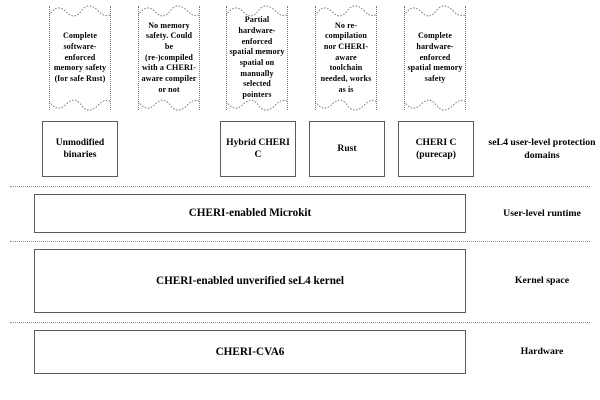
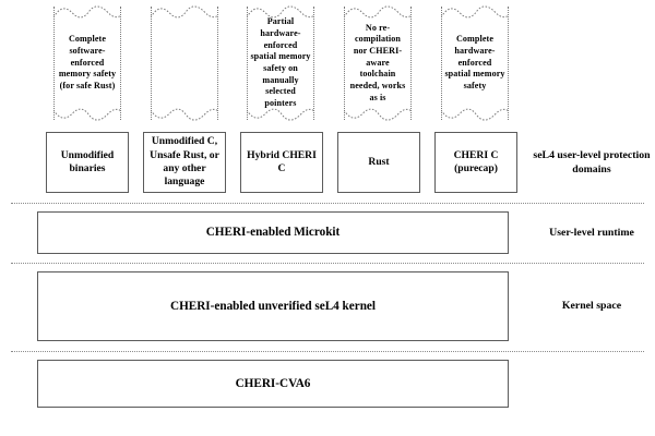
  Complete software-enforced memory safety (for safe Rust)
- No memory safety. Could be (re-)compiled with a CHERI-aware compiler or not
- Partial hardware-enforced spatial memory spatial on manually selected pointers
+ Partial hardware-enforced spatial memory safety on manually selected pointers
  No re-compilation nor CHERI-aware toolchain needed, works as is
  Complete hardware-enforced spatial memory safety
  Unmodified binaries
+ Unmodified C, Unsafe Rust, or any other language
  Hybrid CHERI C
  Rust
  CHERI C (purecap)
  seL4 user-level protection domains
  CHERI-enabled Microkit
  User-level runtime
  CHERI-enabled unverified seL4 kernel
  Kernel space
  CHERI-CVA6
- Hardware
